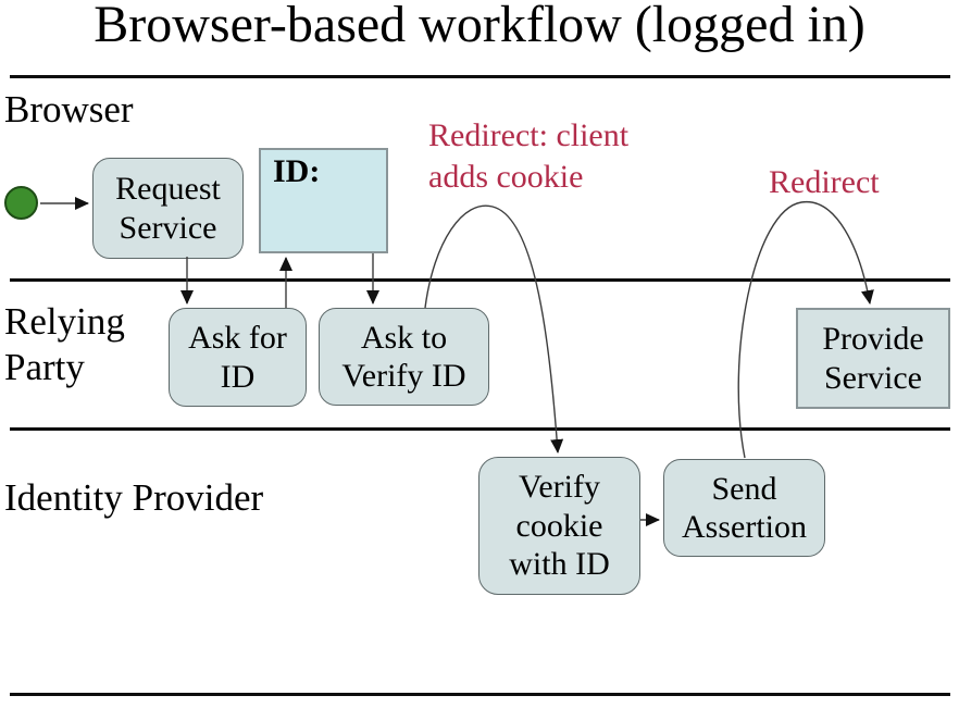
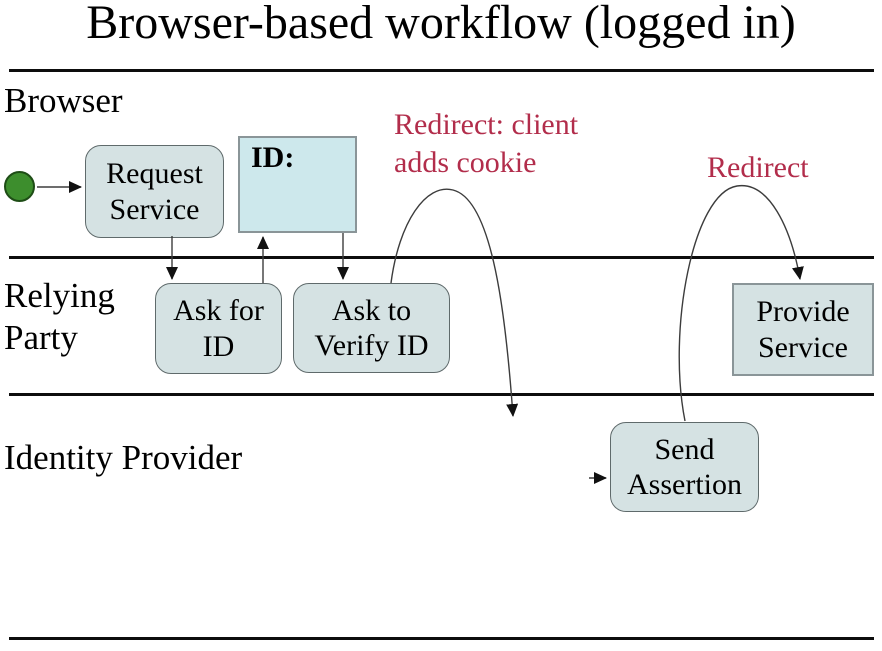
  Browser-based workflow (logged in)
  Browser
  Relying
  Party
  Identity Provider
  Request
  Service
  ID:
  Redirect: client
  adds cookie
  Redirect
  Ask for
  ID
  Ask to
  Verify ID
  Provide
  Service
- Verify
- cookie
- with ID
  Send
  Assertion
